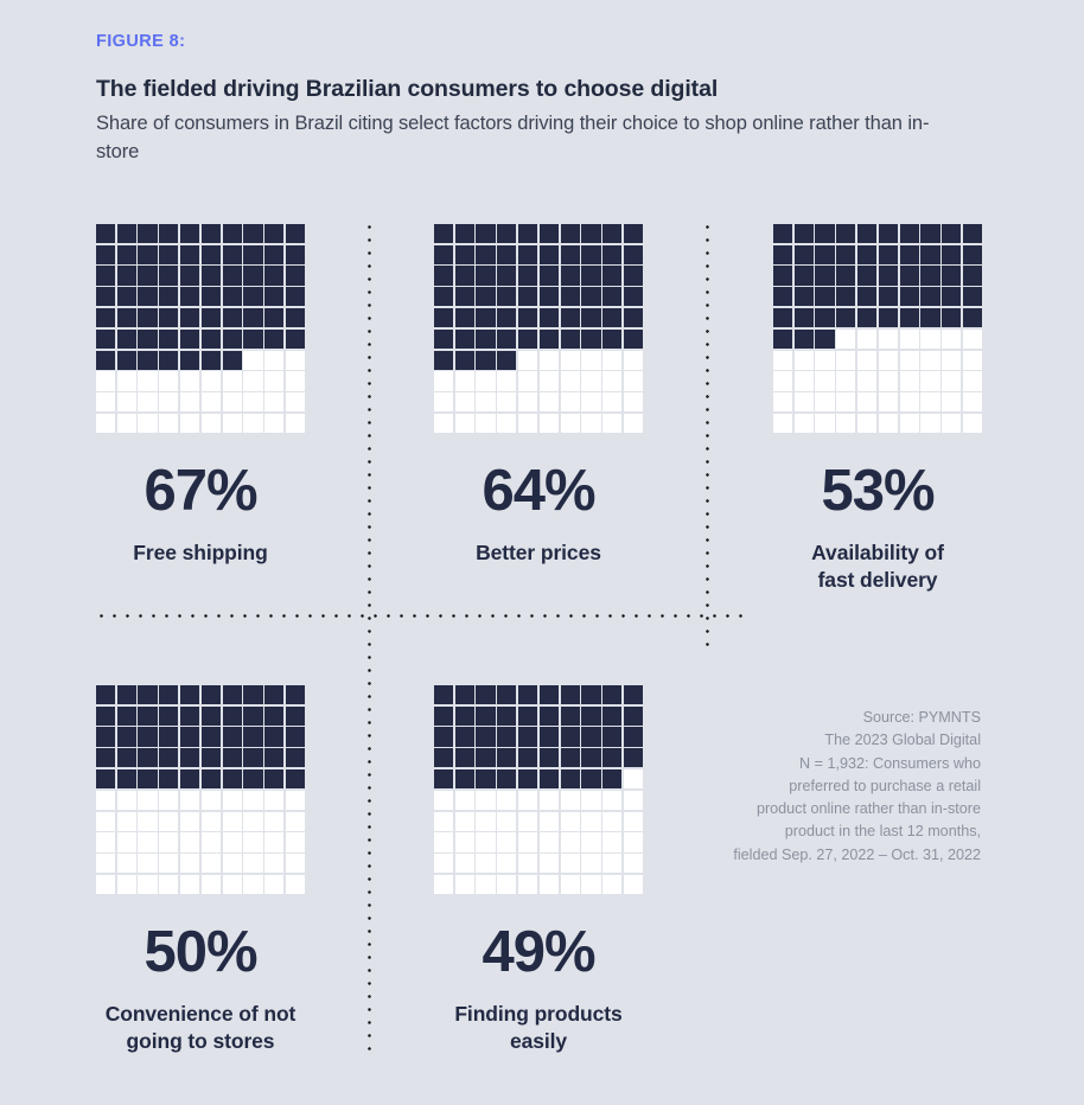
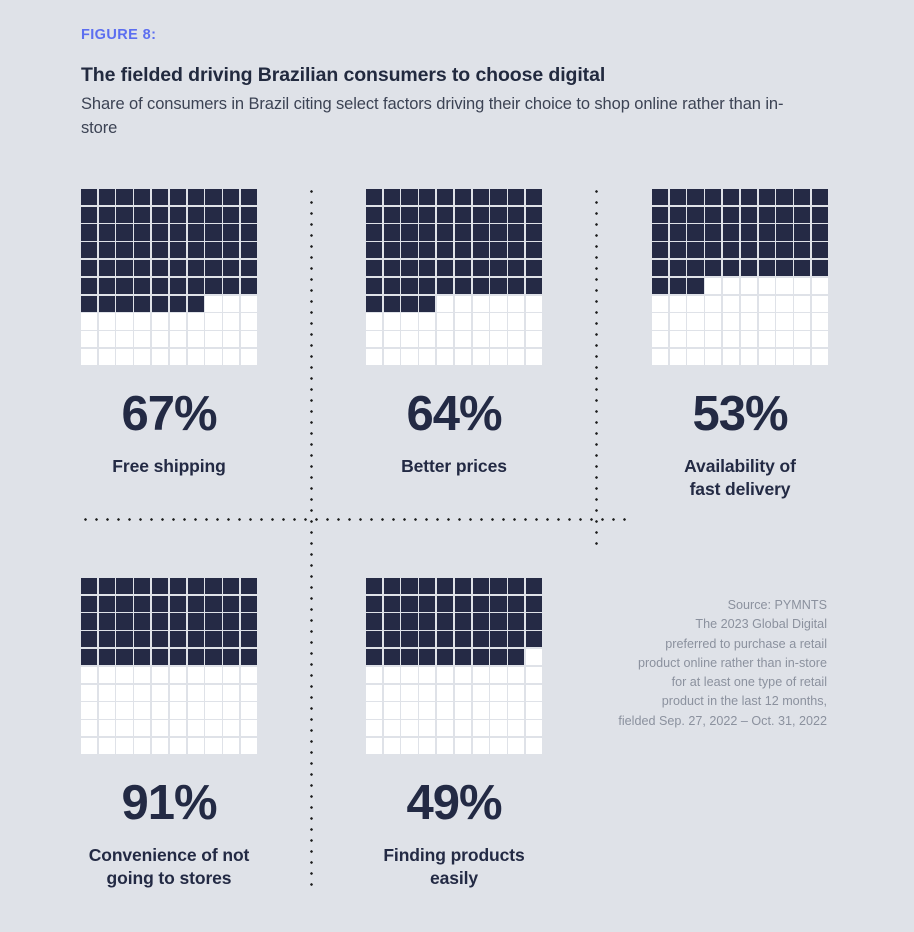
  FIGURE 8:
  The fielded driving Brazilian consumers to choose digital
  Share of consumers in Brazil citing select factors driving their choice to shop online rather than in-store
  67%
  Free shipping
  64%
  Better prices
  53%
  Availability of
  fast delivery
- 50%
+ 91%
  Convenience of not
  going to stores
  49%
  Finding products
  easily
  Source: PYMNTS
  The 2023 Global Digital
- N = 1,932: Consumers who
  preferred to purchase a retail
  product online rather than in-store
+ for at least one type of retail
  product in the last 12 months,
  fielded Sep. 27, 2022 – Oct. 31, 2022
